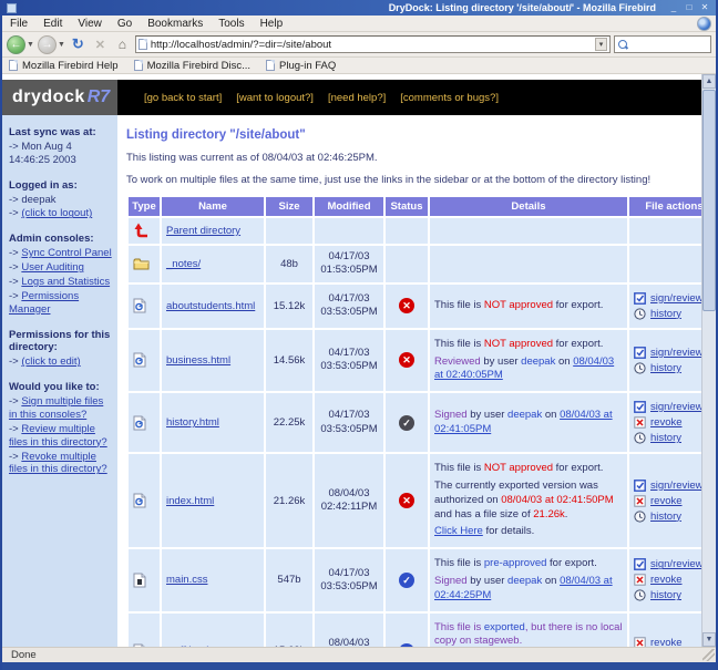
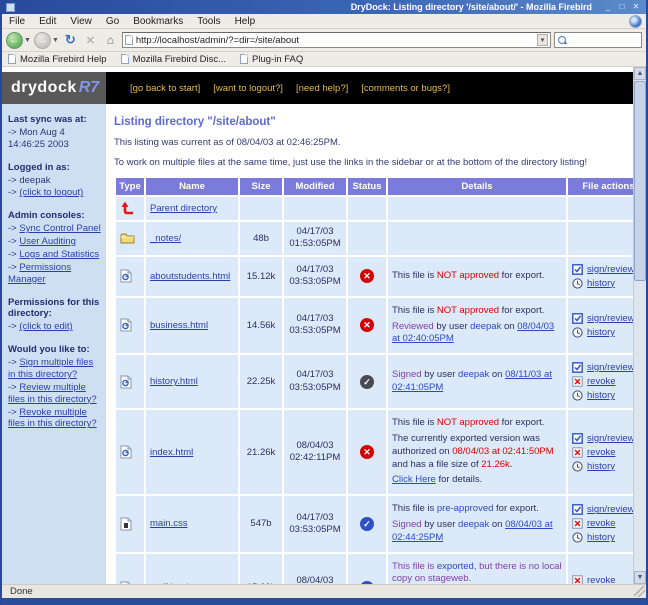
  DryDock: Listing directory '/site/about/' - Mozilla Firebird
  _
  □
  ✕
  File Edit View Go Bookmarks Tools Help
  ←
  →
  ↻
  ✕
  ⌂
  http://localhost/admin/?=dir=/site/about
  Mozilla Firebird Help
  Mozilla Firebird Disc...
  Plug-in FAQ
  drydock
  R7
  [go back to start]
  [want to logout?]
  [need help?]
  [comments or bugs?]
  Last sync was at:
  -> Mon Aug 4 14:46:25 2003
  Logged in as:
  -> deepak
  -> (click to logout)
  Admin consoles:
  -> Sync Control Panel
  -> User Auditing
  -> Logs and Statistics
  -> Permissions Manager
  Permissions for this directory:
  -> (click to edit)
  Would you like to:
- -> Sign multiple files in this consoles?
+ -> Sign multiple files in this directory?
  -> Review multiple files in this directory?
  -> Revoke multiple files in this directory?
  Listing directory "/site/about"
  This listing was current as of 08/04/03 at 02:46:25PM.
  To work on multiple files at the same time, just use the links in the sidebar or at the bottom of the directory listing!
  Type	Name	Size	Modified	Status	Details	File actions
  	Parent directory
  	_notes/	48b	04/17/0301:53:05PM
  	aboutstudents.html	15.12k	04/17/0303:53:05PM	✕	This file is NOT approved for export.	sign/reviewhistory
  	business.html	14.56k	04/17/0303:53:05PM	✕	This file is NOT approved for export.Reviewed by user deepak on 08/04/03 at 02:40:05PM	sign/reviewhistory
- 	history.html	22.25k	04/17/0303:53:05PM	✓	Signed by user deepak on 08/04/03 at 02:41:05PM	sign/reviewrevokehistory
+ 	history.html	22.25k	04/17/0303:53:05PM	✓	Signed by user deepak on 08/11/03 at 02:41:05PM	sign/reviewrevokehistory
  	index.html	21.26k	08/04/0302:42:11PM	✕	This file is NOT approved for export.The currently exported version was authorized on 08/04/03 at 02:41:50PM and has a file size of 21.26k.Click Here for details.	sign/reviewrevokehistory
  	main.css	547b	04/17/0303:53:05PM	✓	This file is pre-approved for export.Signed by user deepak on 08/04/03 at 02:44:25PM	sign/reviewrevokehistory
  Done
